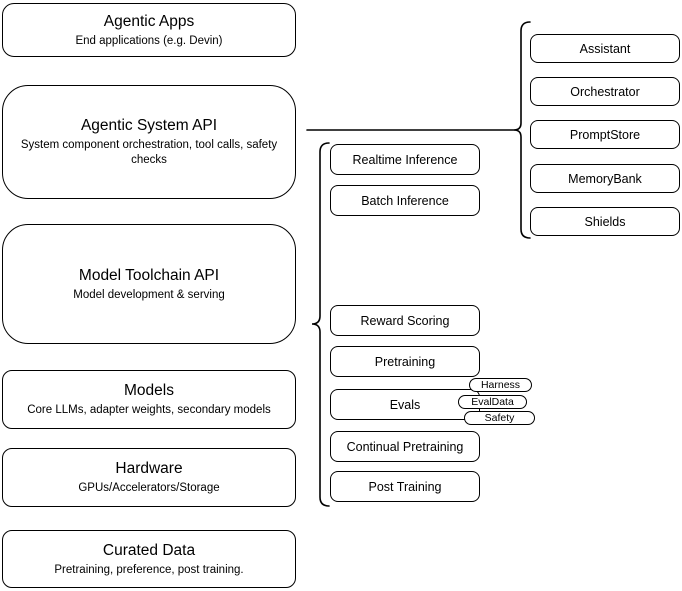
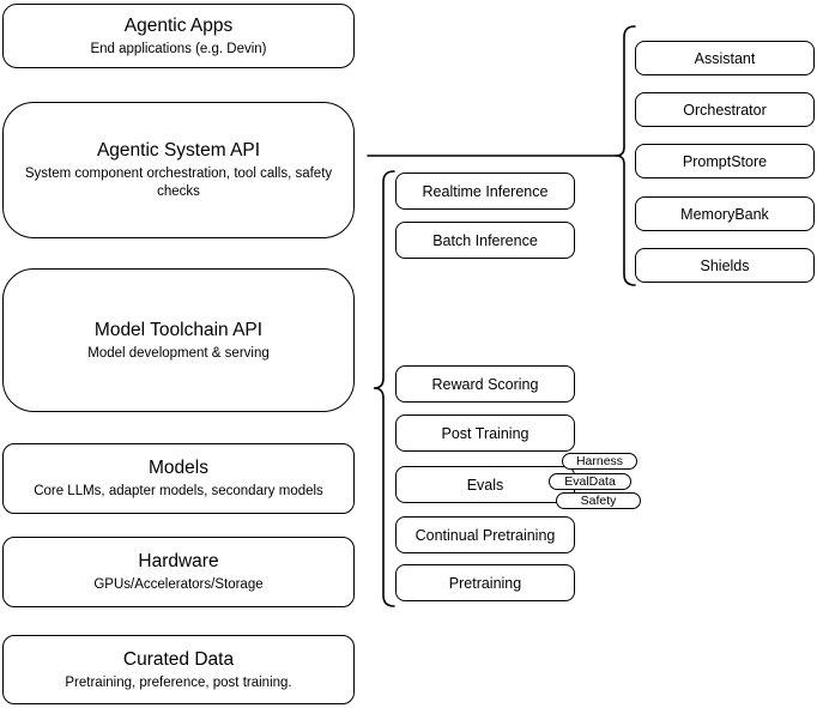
  Agentic Apps
  End applications (e.g. Devin)
  Agentic System API
  System component orchestration, tool calls, safety checks
  Model Toolchain API
  Model development & serving
  Models
- Core LLMs, adapter weights, secondary models
+ Core LLMs, adapter models, secondary models
  Hardware
  GPUs/Accelerators/Storage
  Curated Data
  Pretraining, preference, post training.
  Realtime Inference
  Batch Inference
  Reward Scoring
- Pretraining
+ Post Training
  Evals
  Continual Pretraining
- Post Training
+ Pretraining
  Harness
  EvalData
  Safety
  Assistant
  Orchestrator
  PromptStore
  MemoryBank
  Shields
